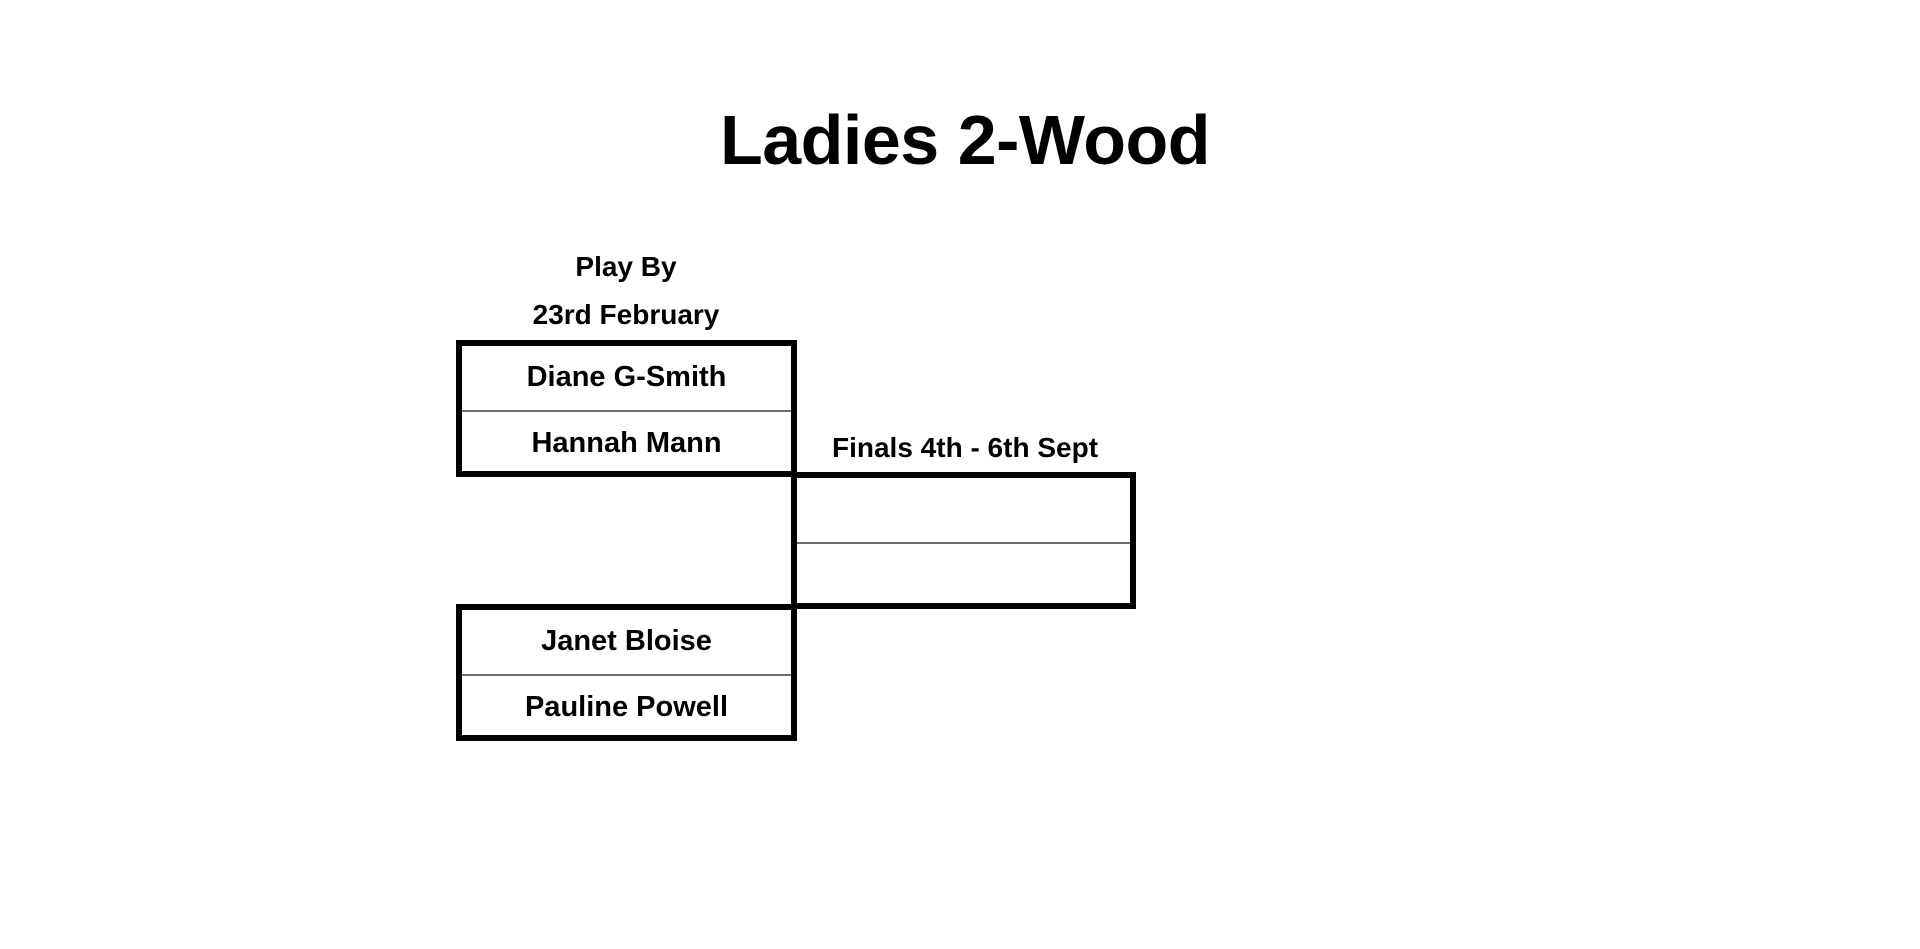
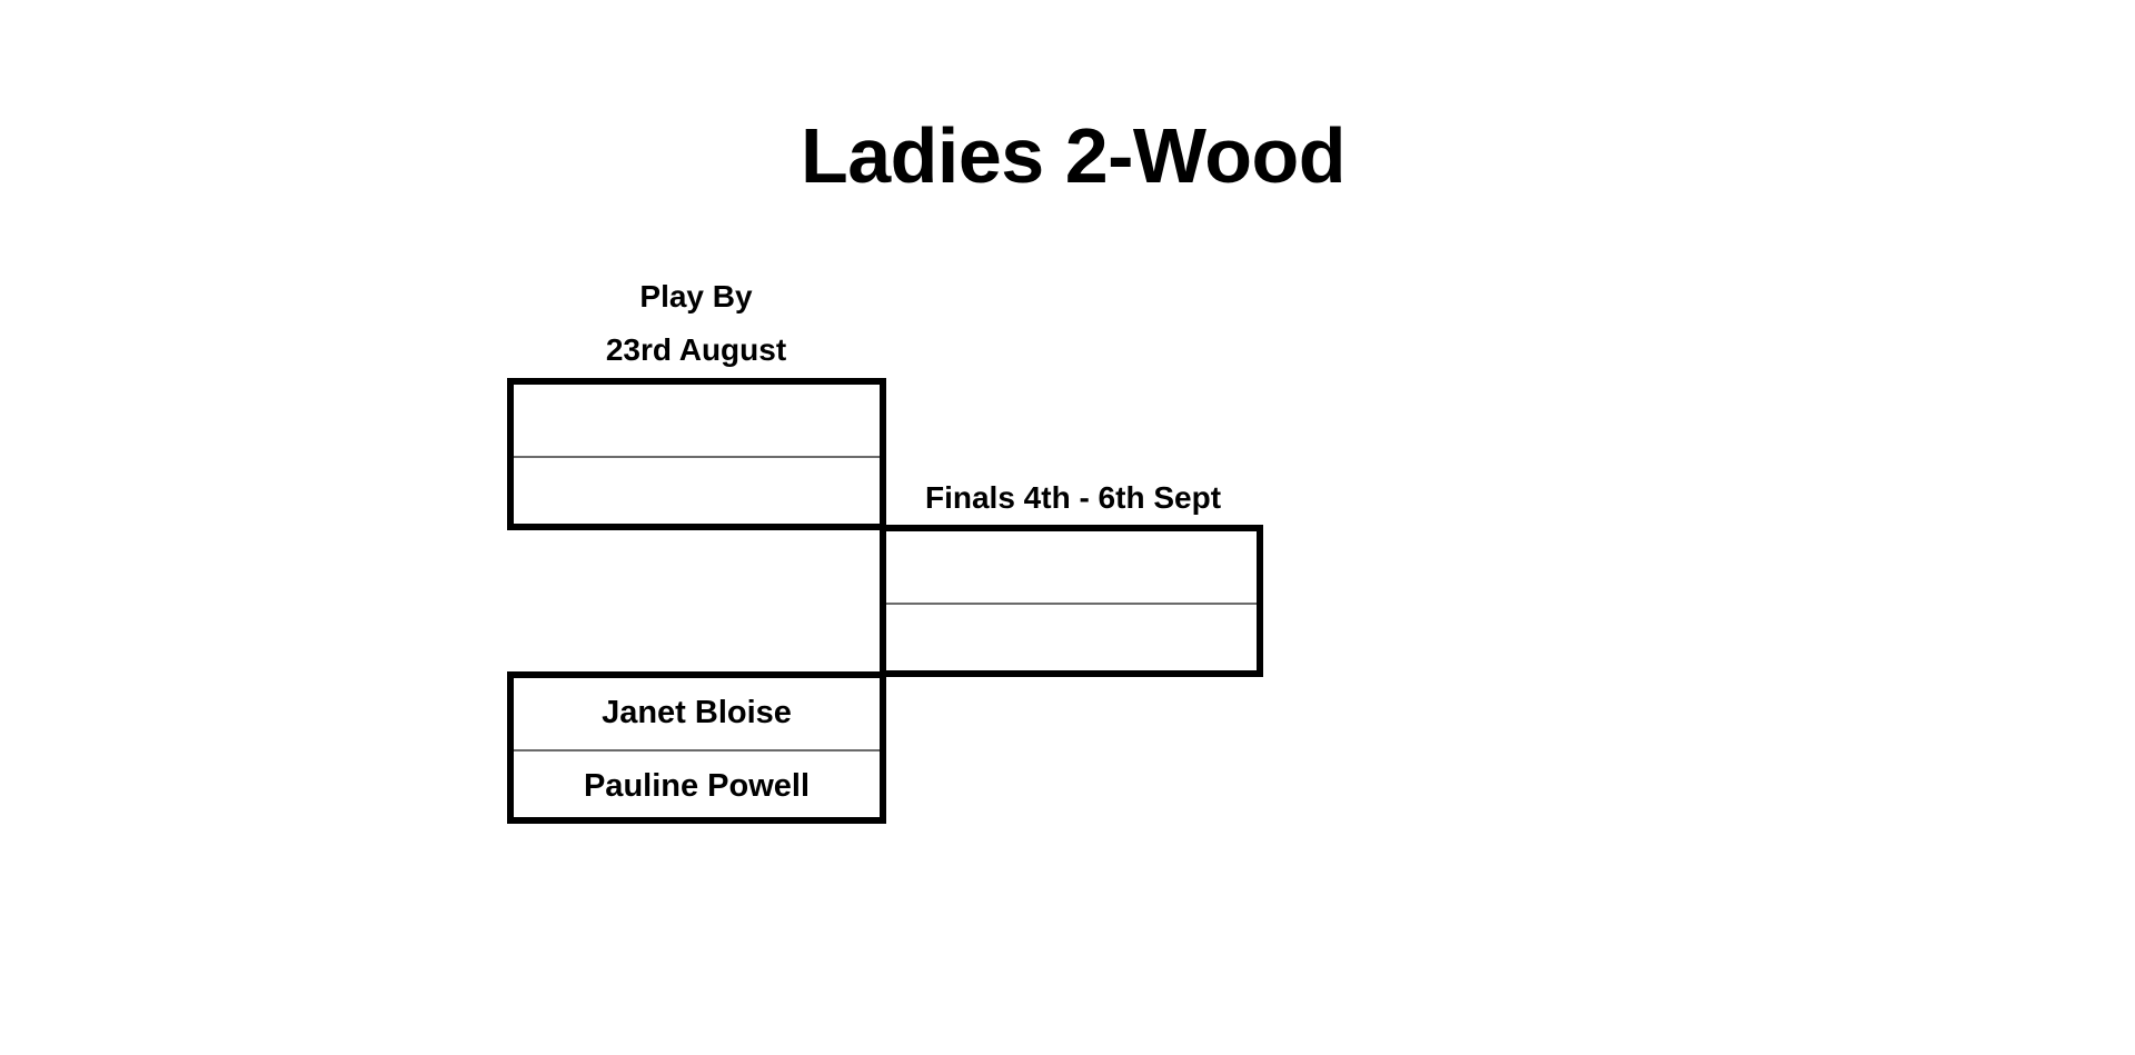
  Ladies 2-Wood
  Play By
- 23rd February
+ 23rd August
- Diane G-Smith
- Hannah Mann
  Finals 4th - 6th Sept
  Janet Bloise
  Pauline Powell
